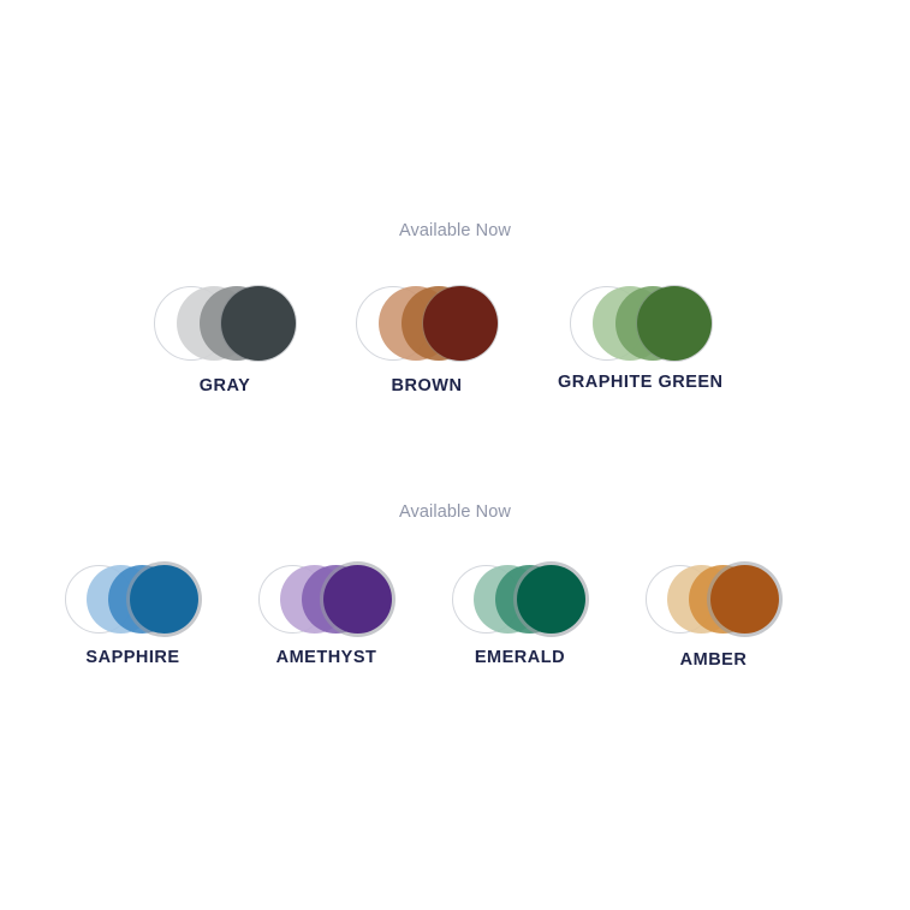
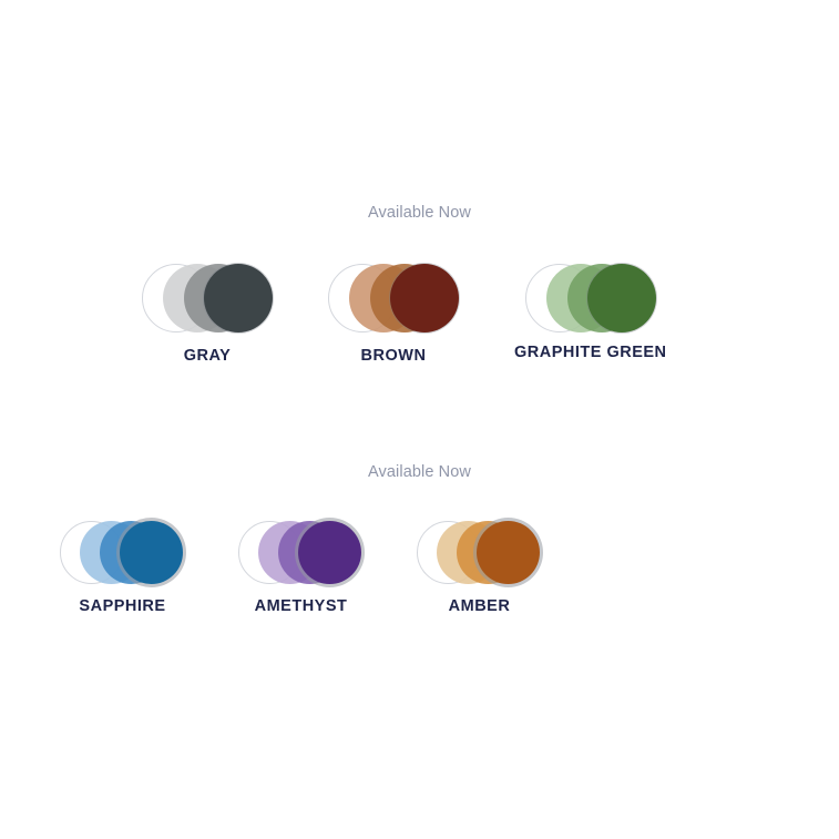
  Available Now
  GRAY
  BROWN
  GRAPHITE GREEN
  Available Now
  SAPPHIRE
  AMETHYST
- EMERALD
  AMBER
